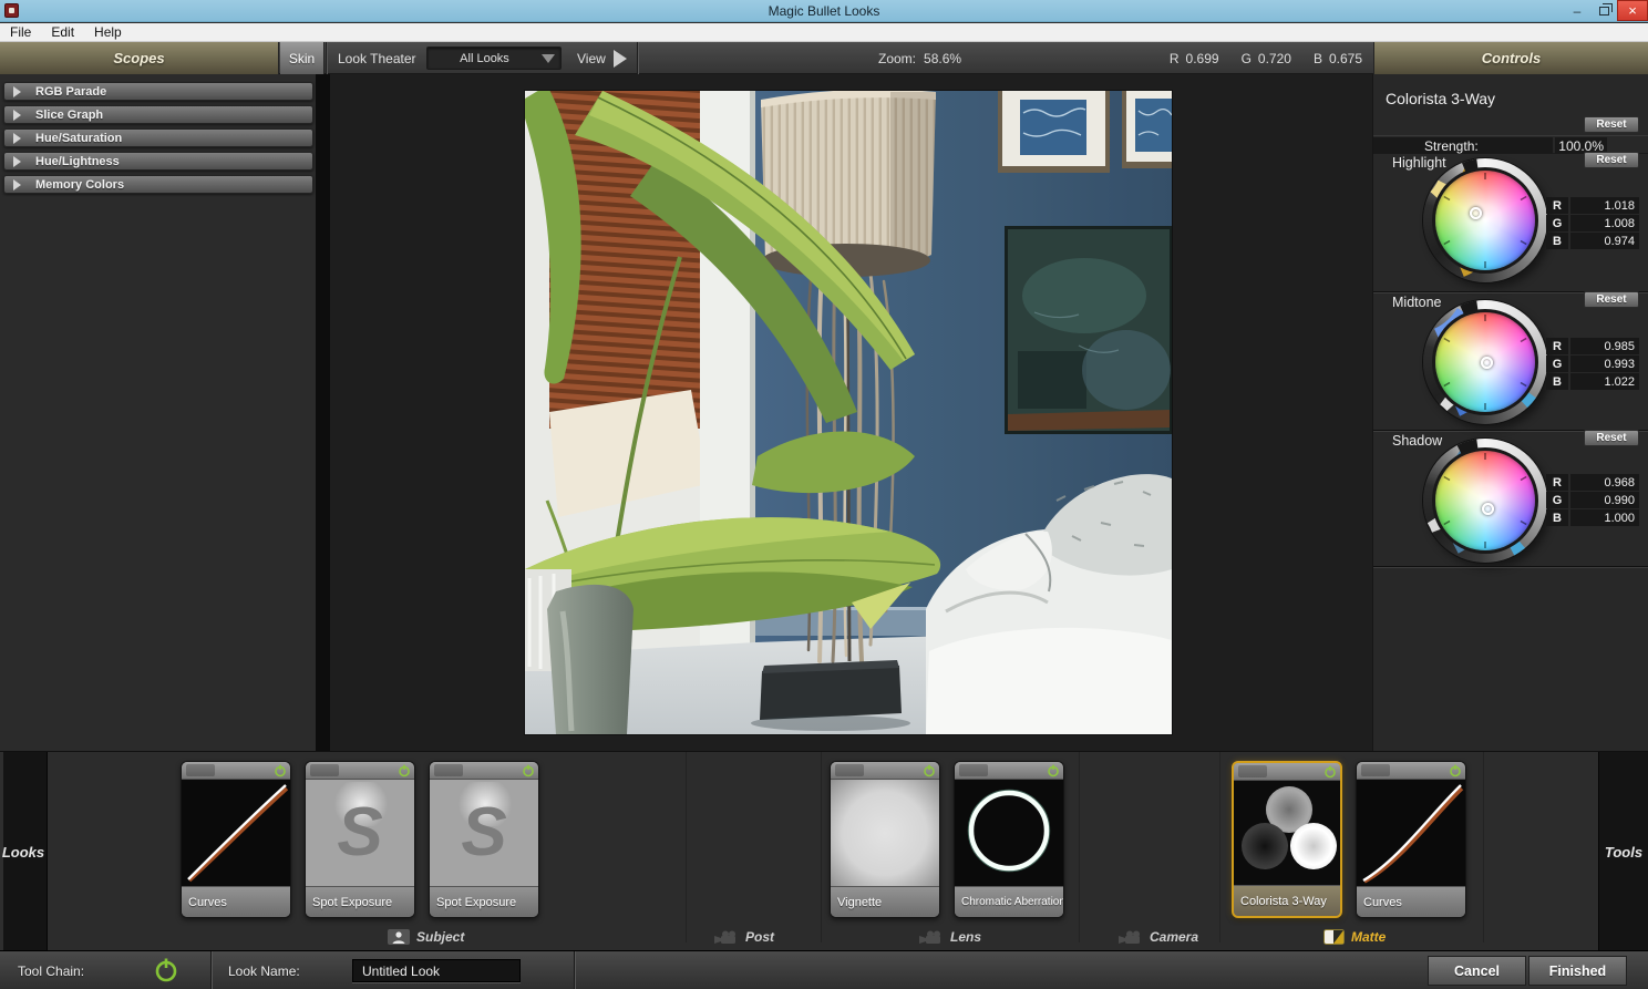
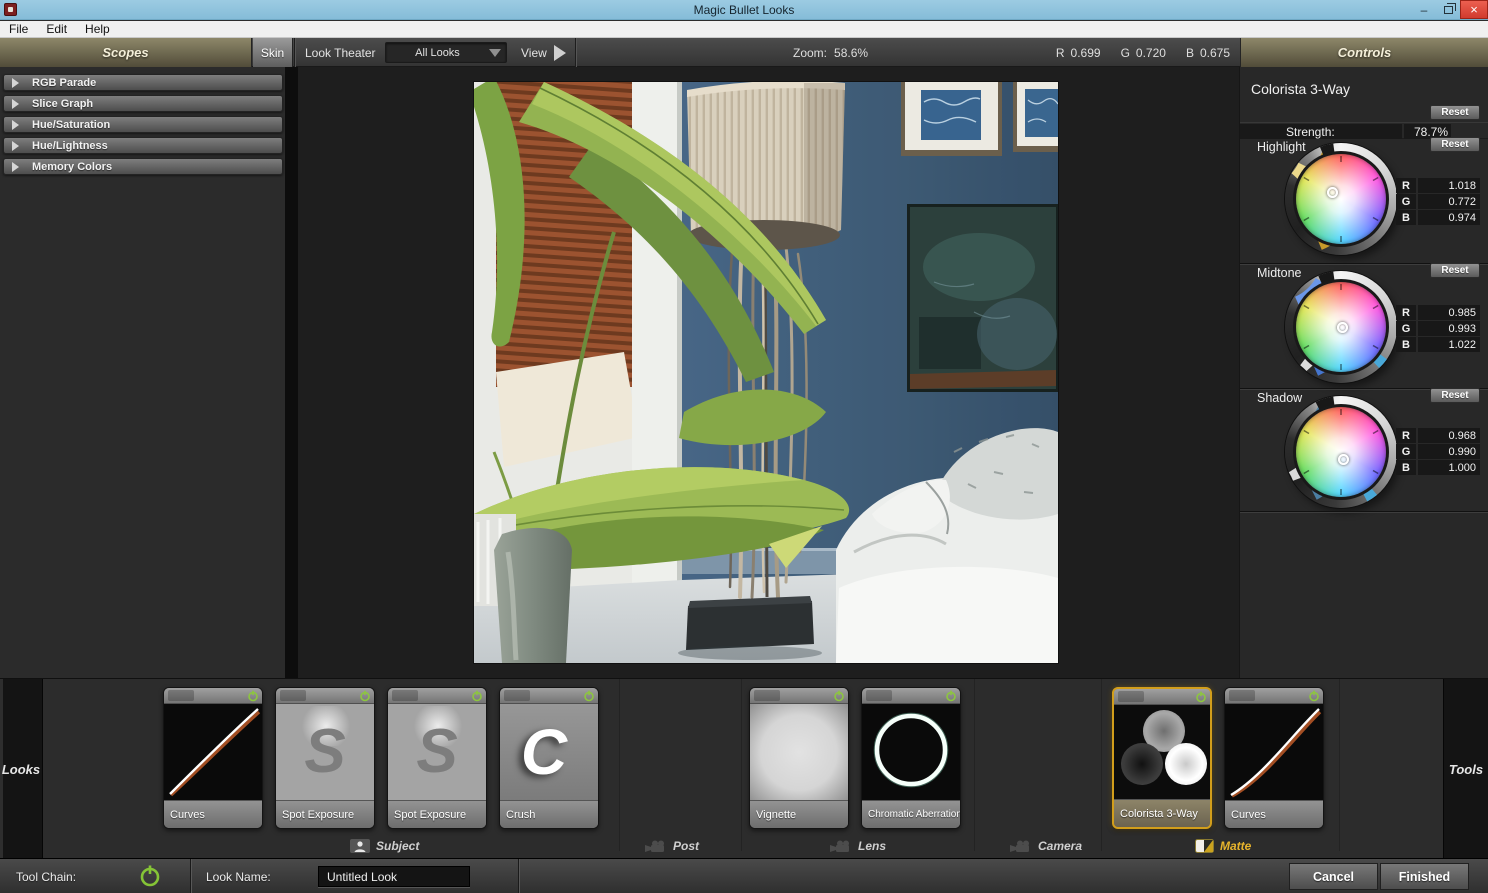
  Magic Bullet Looks
  –
  ×
  File
  Edit
  Help
  Scopes
  Skin
  Look Theater
  All Looks
  View
  Zoom:
  58.6%
  R
  0.699
  G
  0.720
  B
  0.675
  Controls
  RGB Parade
  Slice Graph
  Hue/Saturation
  Hue/Lightness
  Memory Colors
  Colorista 3-Way
  Reset
  Strength:
- 100.0%
+ 78.7%
  Highlight
  Reset
  R
  1.018
  G
- 1.008
+ 0.772
  B
  0.974
  Midtone
  Reset
  R
  0.985
  G
  0.993
  B
  1.022
  Shadow
  Reset
  R
  0.968
  G
  0.990
  B
  1.000
  Looks
  Tools
  Subject
  Post
  Lens
  Camera
  Matte
  Curves
  S
  Spot Exposure
  S
  Spot Exposure
+ C
+ Crush
  Vignette
  Chromatic Aberration
  Colorista 3-Way
  Curves
  Tool Chain:
  Look Name:
  Untitled Look
  Cancel
  Finished
